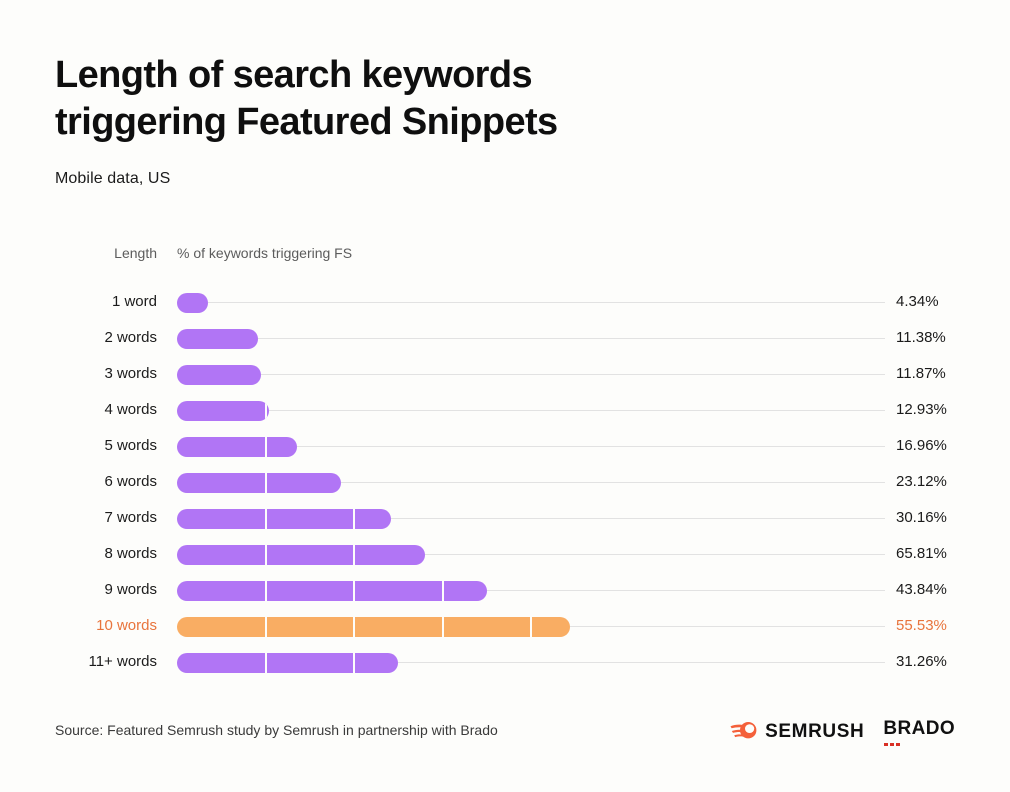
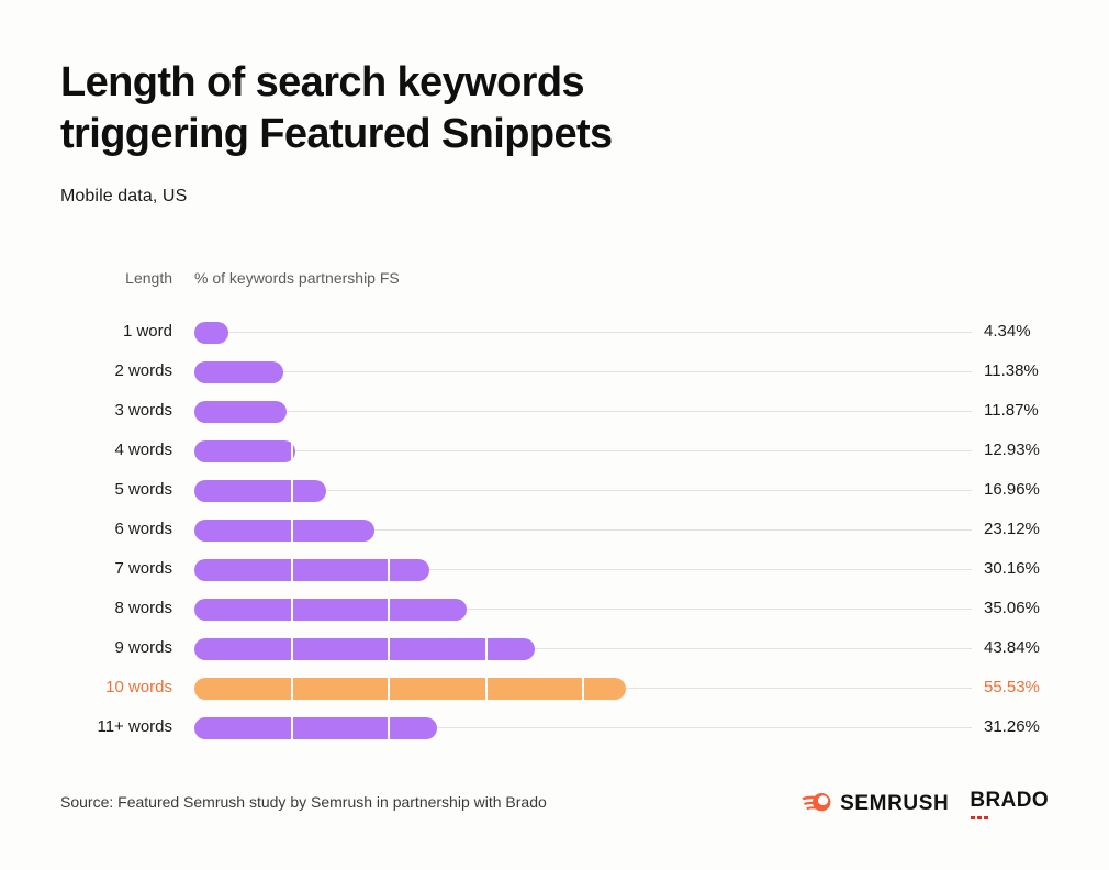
  Length of search keywords
  triggering Featured Snippets
  Mobile data, US
  Length
- % of keywords triggering FS
+ % of keywords partnership FS
  1 word
  4.34%
  2 words
  11.38%
  3 words
  11.87%
  4 words
  12.93%
  5 words
  16.96%
  6 words
  23.12%
  7 words
  30.16%
  8 words
- 65.81%
+ 35.06%
  9 words
  43.84%
  10 words
  55.53%
  11+ words
  31.26%
  Source: Featured Semrush study by Semrush in partnership with Brado
  SEMRUSH
  BRADO
